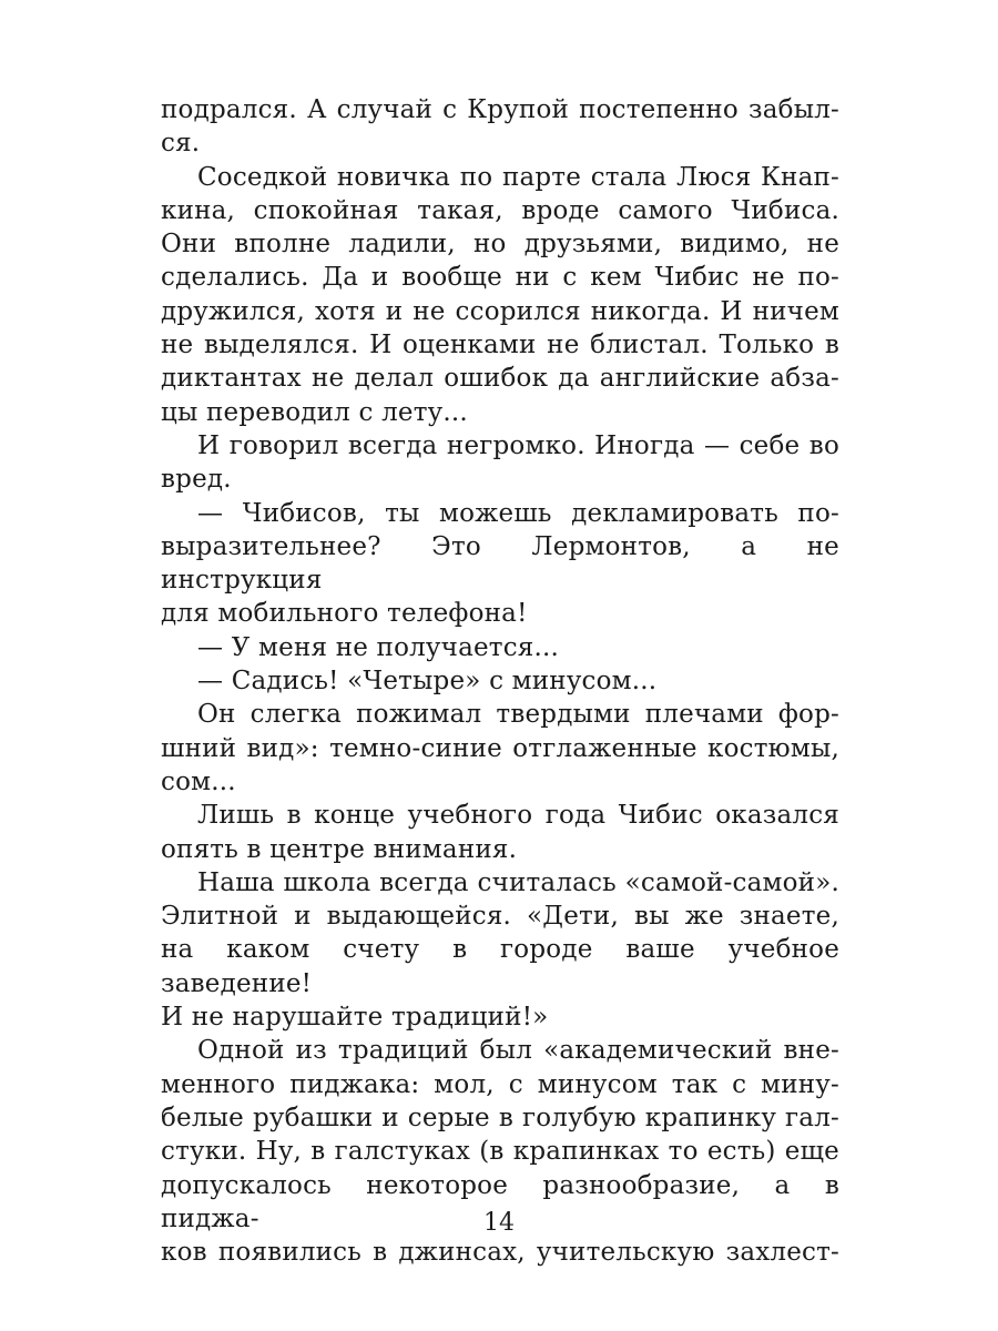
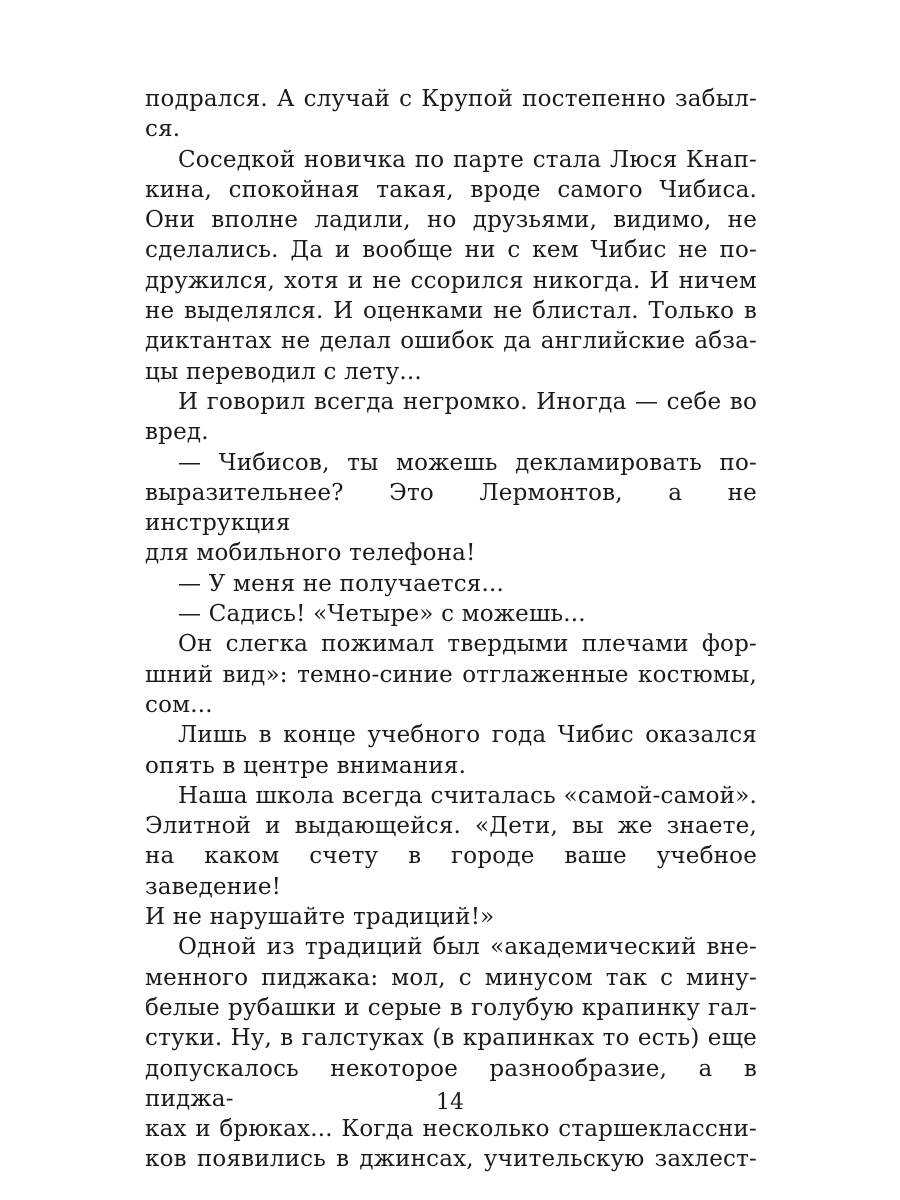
  подрался. А случай с Крупой постепенно забыл-
  ся.
  Соседкой новичка по парте стала Люся Кнап-
  кина, спокойная такая, вроде самого Чибиса.
  Они вполне ладили, но друзьями, видимо, не
  сделались. Да и вообще ни с кем Чибис не по-
  дружился, хотя и не ссорился никогда. И ничем
  не выделялся. И оценками не блистал. Только в
  диктантах не делал ошибок да английские абза-
  цы переводил с лету...
  И говорил всегда негромко. Иногда — себе во
  вред.
  — Чибисов, ты можешь декламировать по-
  выразительнее? Это Лермонтов, а не инструкция
  для мобильного телефона!
  — У меня не получается...
- — Садись! «Четыре» с минусом...
+ — Садись! «Четыре» с можешь...
  Он слегка пожимал твердыми плечами фор-
  шний вид»: темно-синие отглаженные костюмы,
  сом...
  Лишь в конце учебного года Чибис оказался
  опять в центре внимания.
  Наша школа всегда считалась «самой-самой».
  Элитной и выдающейся. «Дети, вы же знаете,
  на каком счету в городе ваше учебное заведение!
  И не нарушайте традиций!»
  Одной из традиций был «академический вне-
  менного пиджака: мол, с минусом так с мину-
  белые рубашки и серые в голубую крапинку гал-
  стуки. Ну, в галстуках (в крапинках то есть) еще
  допускалось некоторое разнообразие, а в пиджа-
+ ках и брюках... Когда несколько старшеклассни-
  ков появились в джинсах, учительскую захлест-
  14
